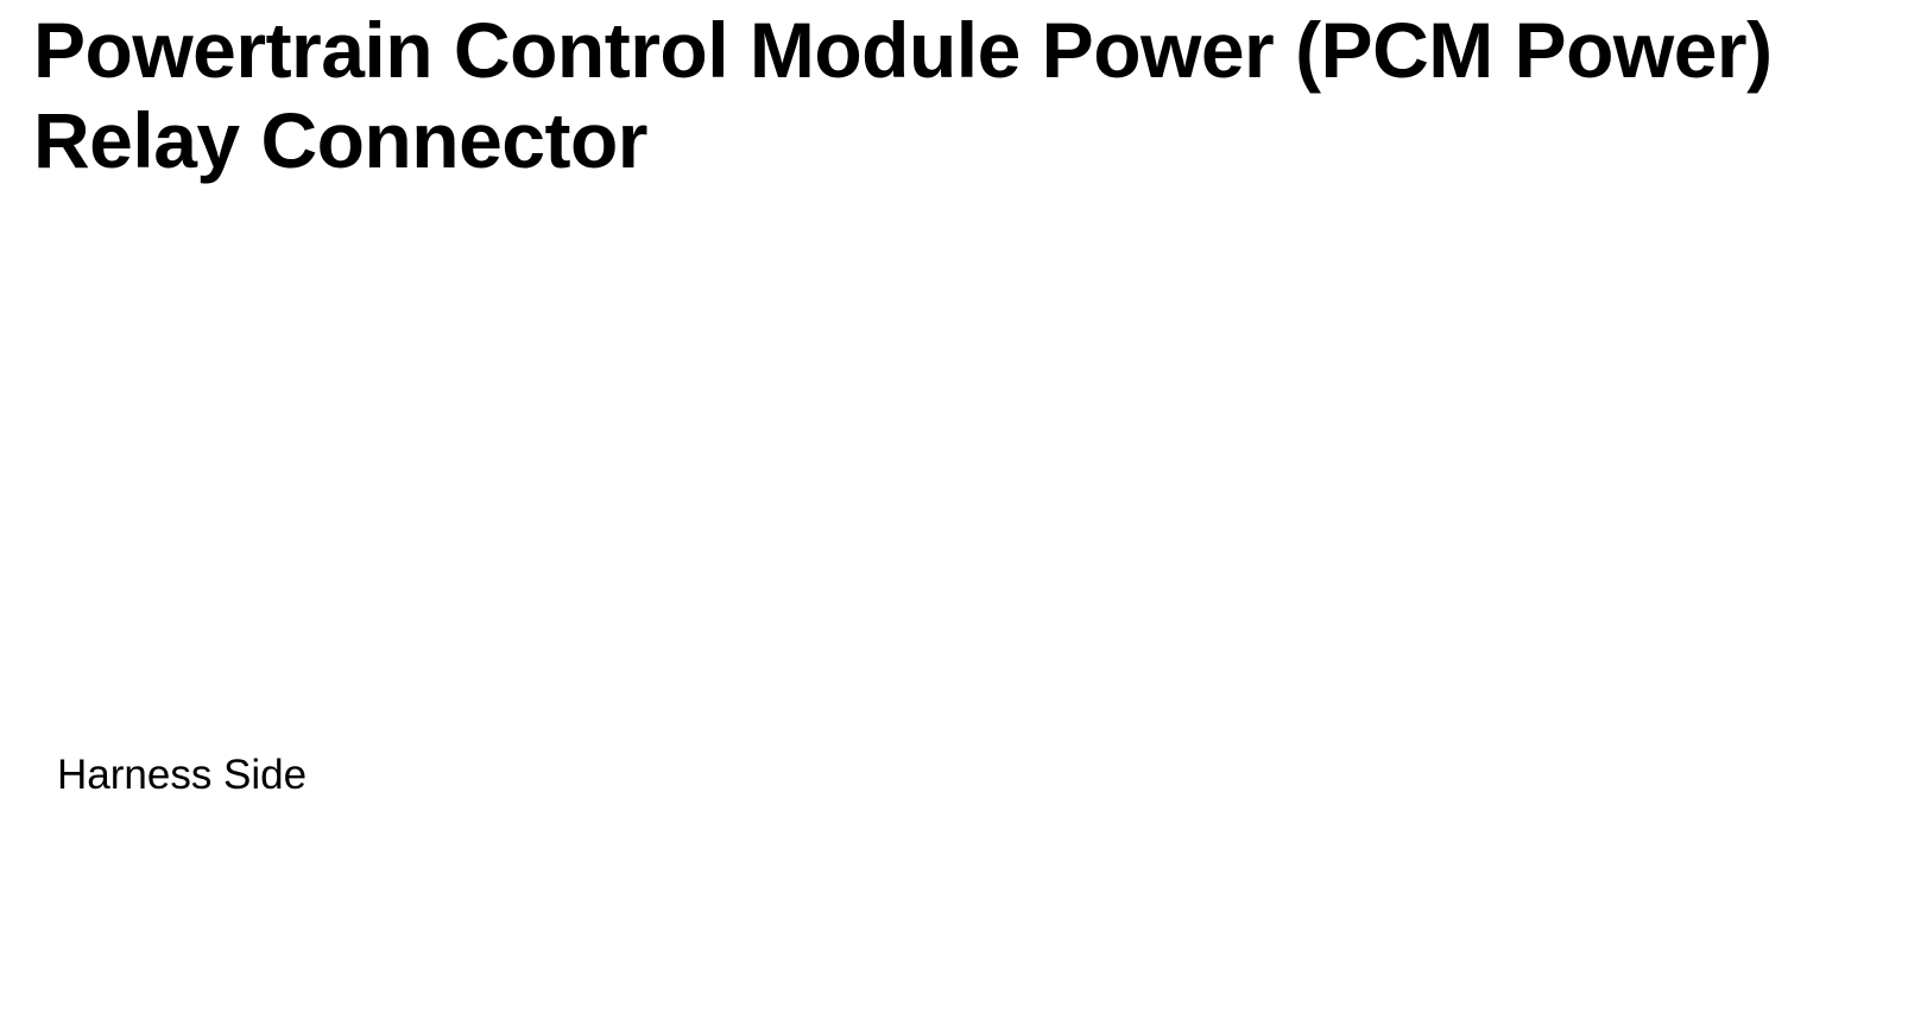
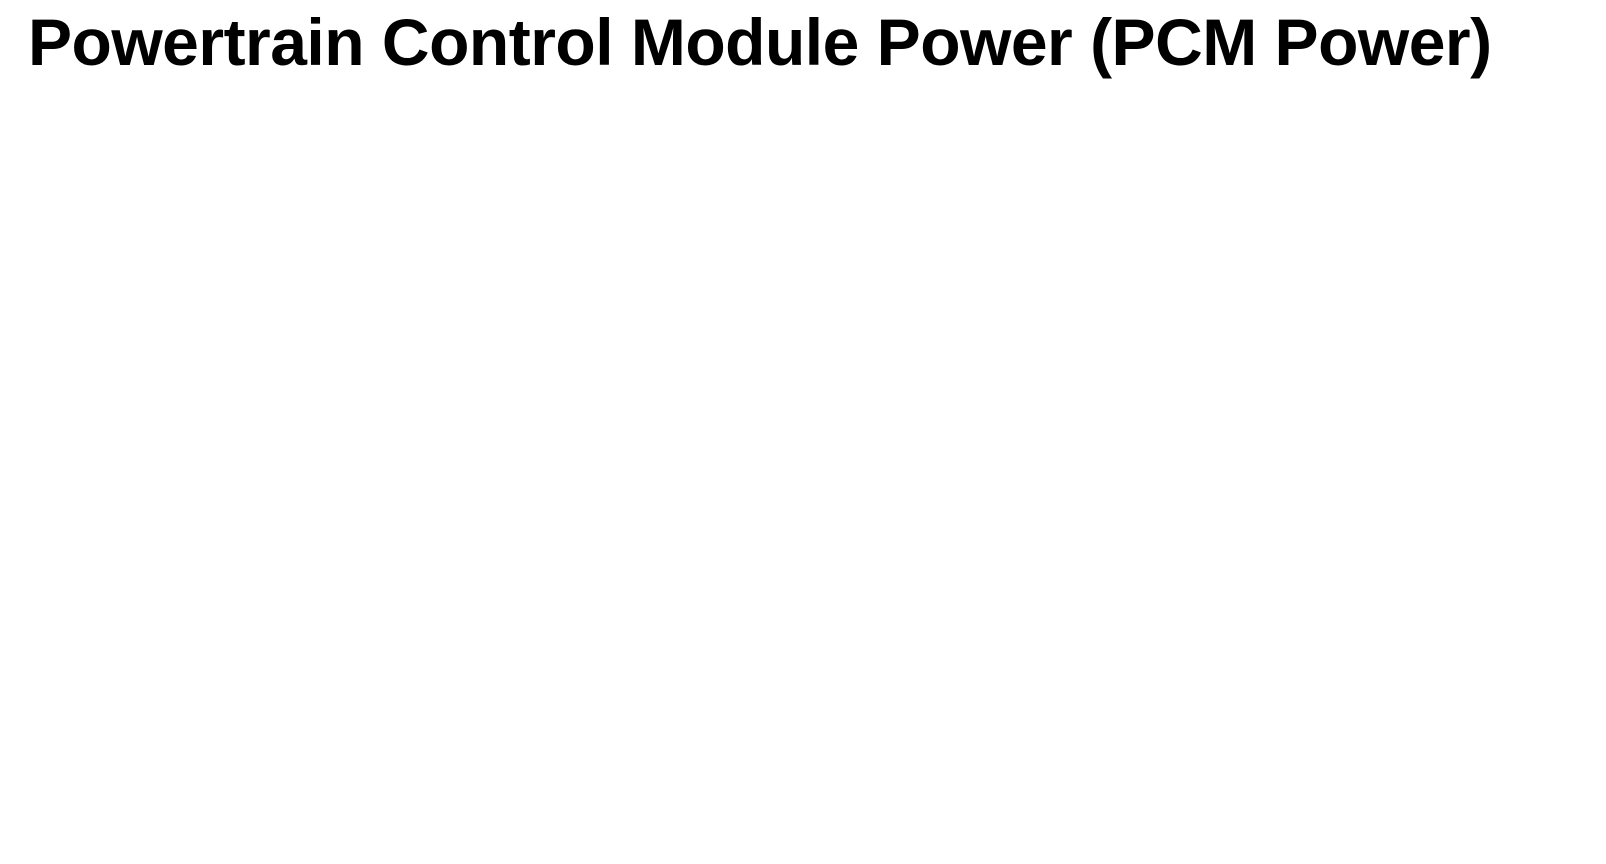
  Powertrain Control Module Power (PCM Power)
- Relay Connector
- Harness Side
